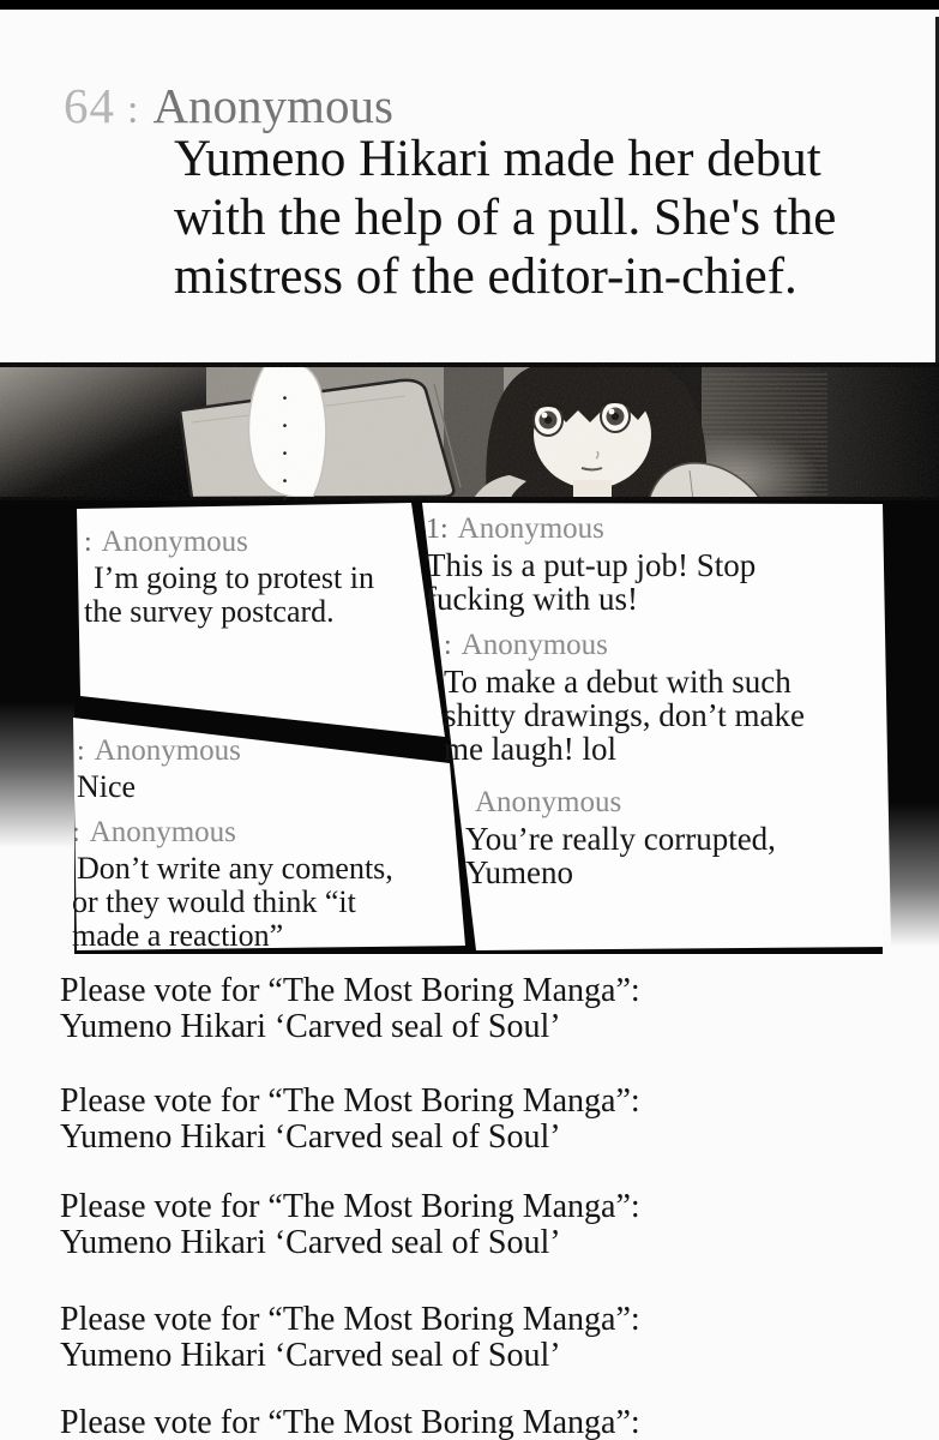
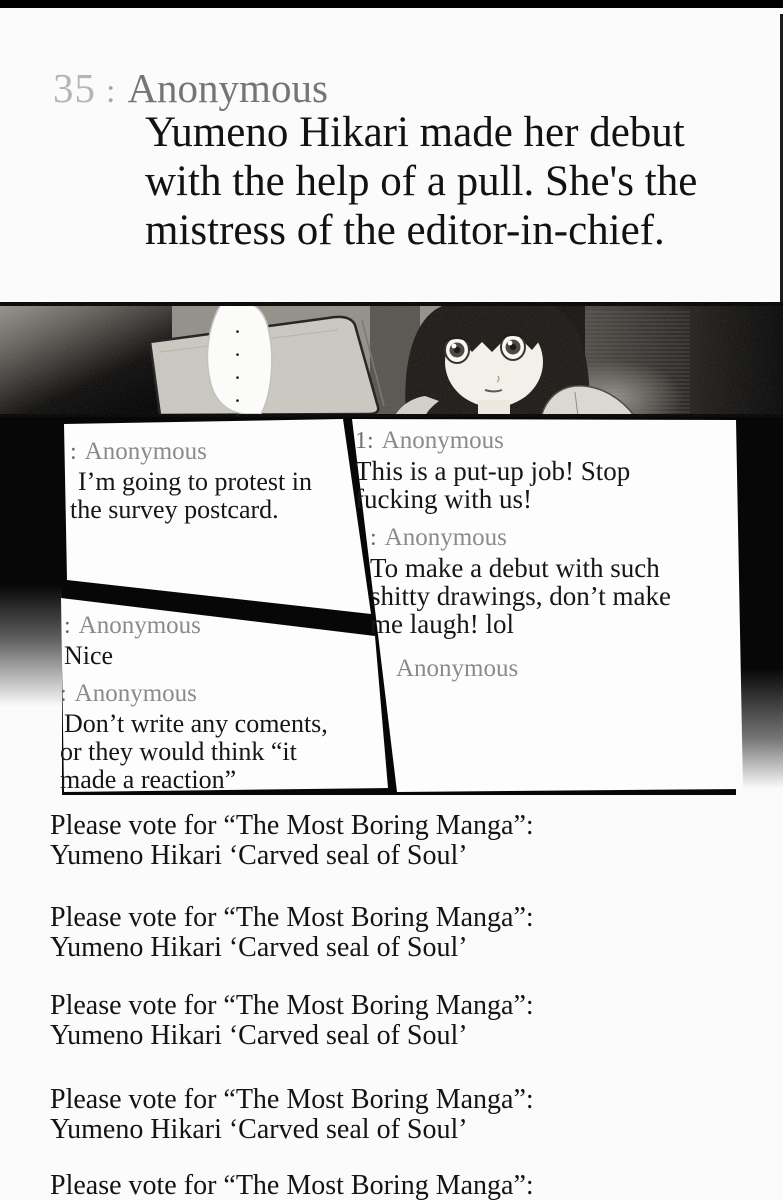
- 64
+ 35
  :
  Anonymous
  Yumeno Hikari made her debut
  with the help of a pull. She's the
  mistress of the editor-in-chief.
  : Anonymous
  I’m going to protest in
  the survey postcard.
  1: Anonymous
  This is a put-up job! Stop
  fucking with us!
  : Anonymous
  To make a debut with such
  shitty drawings, don’t make
  me laugh! lol
  : Anonymous
  Nice
  : Anonymous
  Don’t write any coments,
  or they would think “it
  made a reaction”
  Anonymous
- You’re really corrupted,
- Yumeno
  Please vote for “The Most Boring Manga”:
  Yumeno Hikari ‘Carved seal of Soul’
  Please vote for “The Most Boring Manga”:
  Yumeno Hikari ‘Carved seal of Soul’
  Please vote for “The Most Boring Manga”:
  Yumeno Hikari ‘Carved seal of Soul’
  Please vote for “The Most Boring Manga”:
  Yumeno Hikari ‘Carved seal of Soul’
  Please vote for “The Most Boring Manga”:
